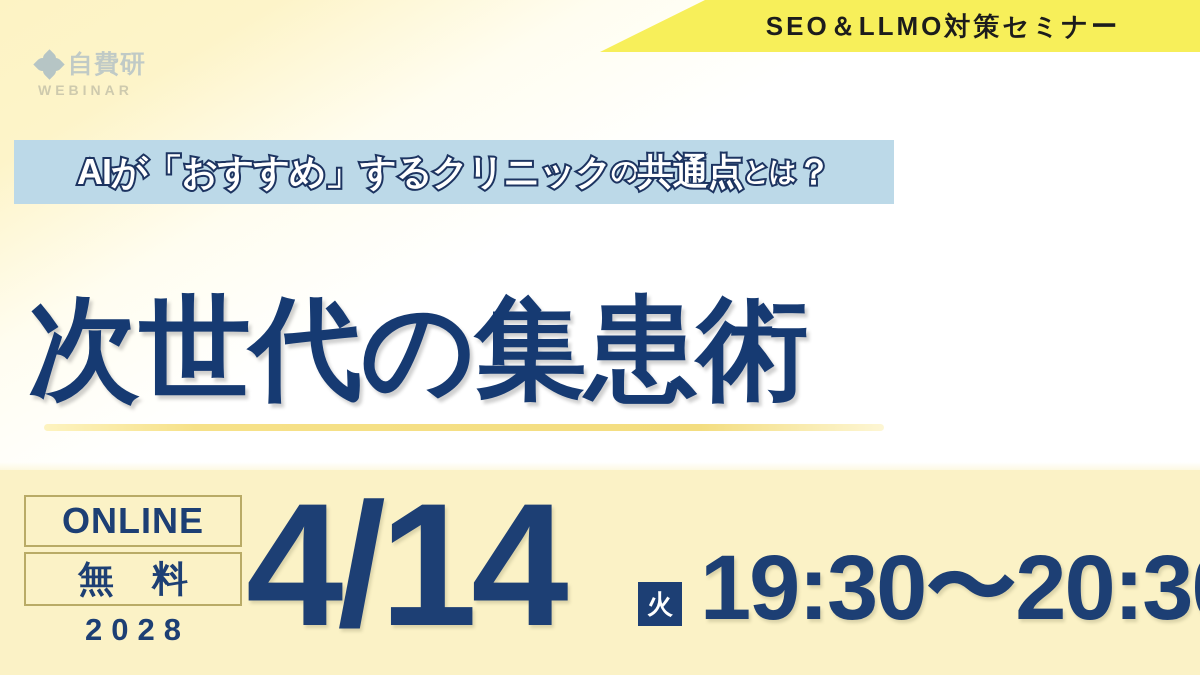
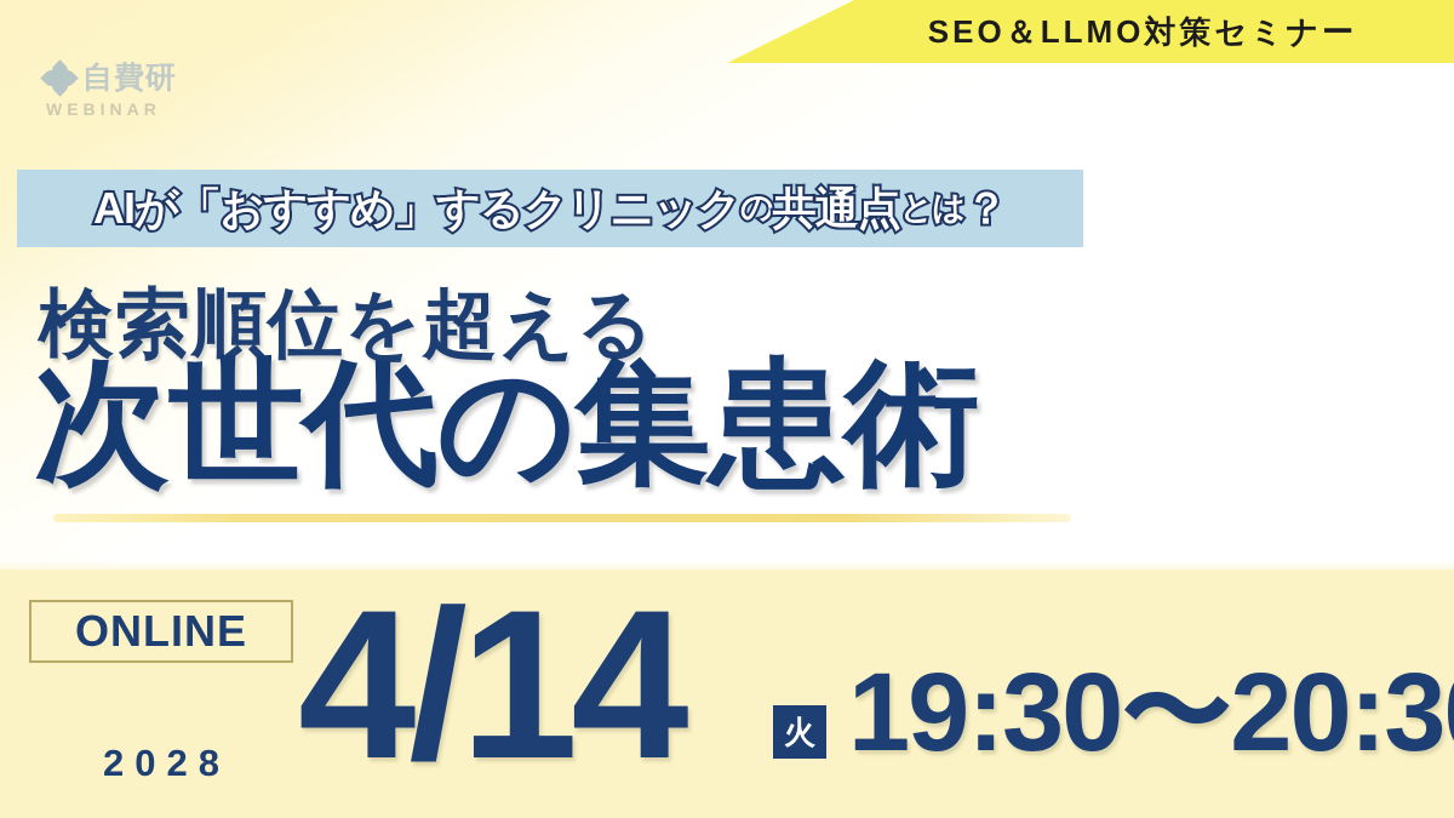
  SEO＆LLMO対策セミナー
  自費研
  WEBINAR
  AIが「おすすめ」するクリニック
  の
  共通点
  とは
  ？
+ 検索順位を超える
  次世代の集患術
  ONLINE
- 無 料
  2028
  4/14
  火
  19:30〜20:3
